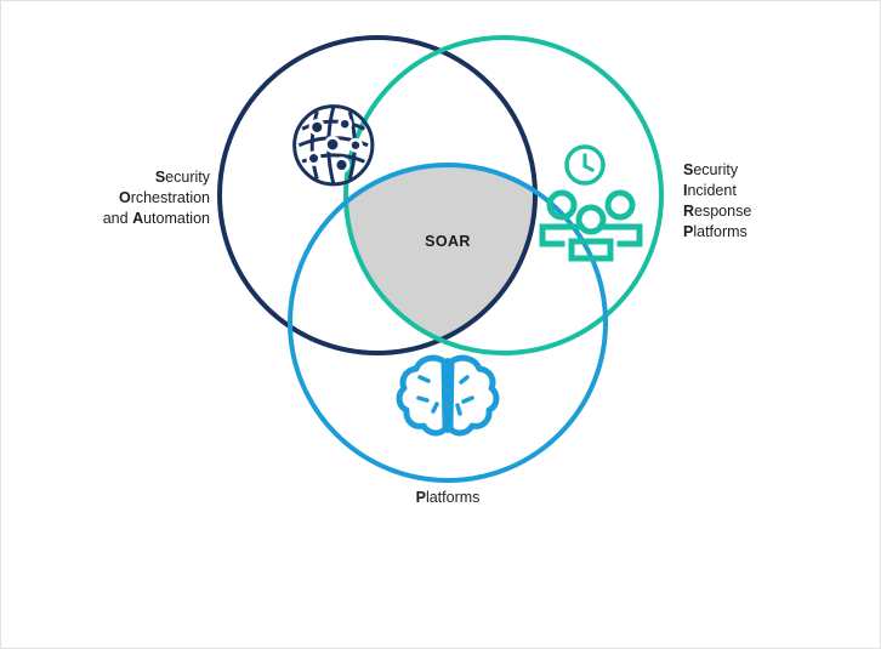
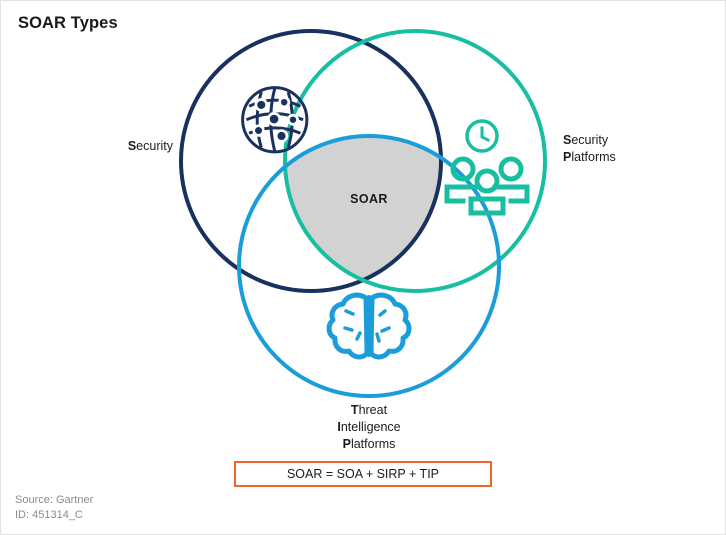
+ SOAR Types
  Security
- Orchestration
- and Automation
  Security
- Incident
- Response
  Platforms
+ Threat
+ Intelligence
  Platforms
  SOAR
+ SOAR = SOA + SIRP + TIP
+ Source: Gartner
+ ID: 451314_C
